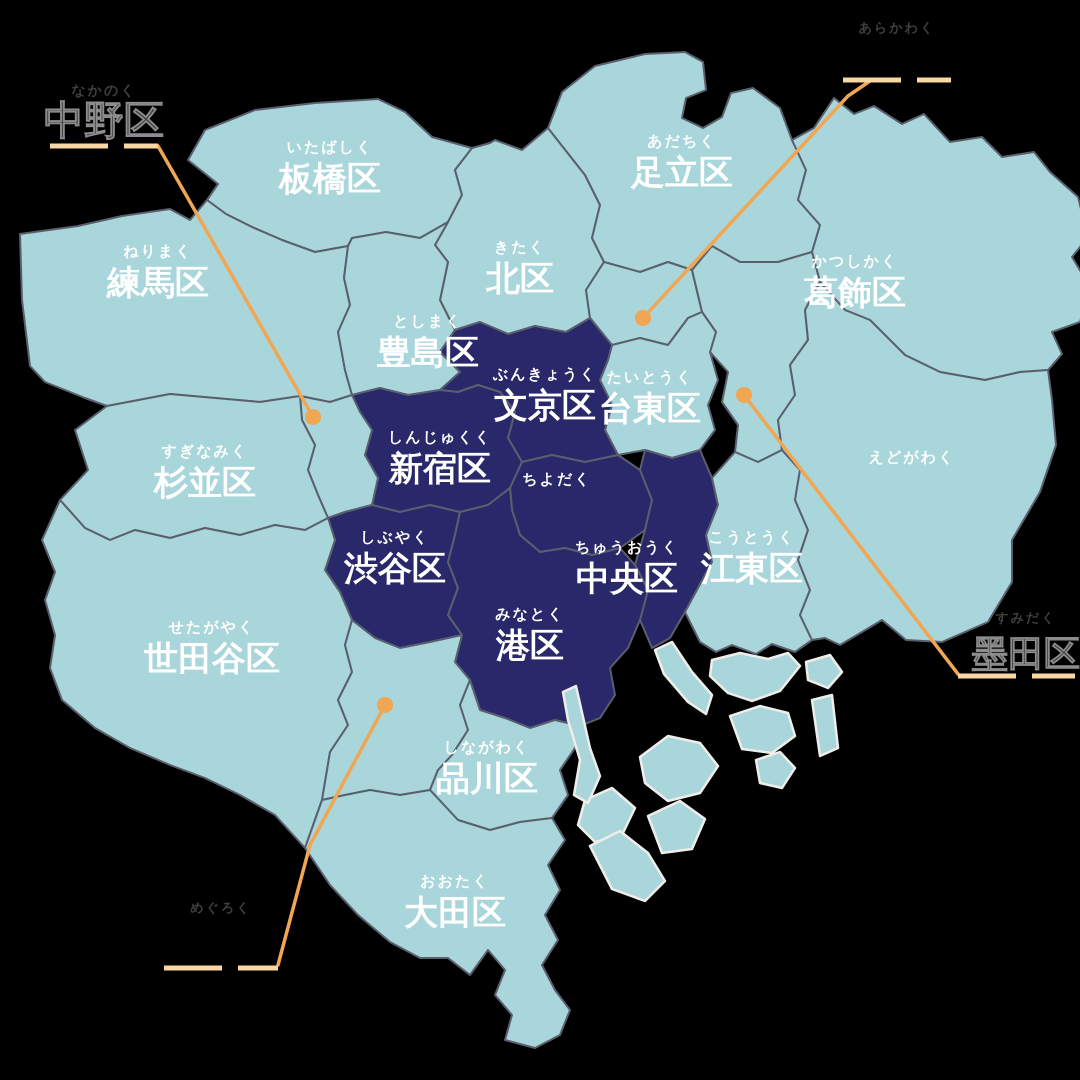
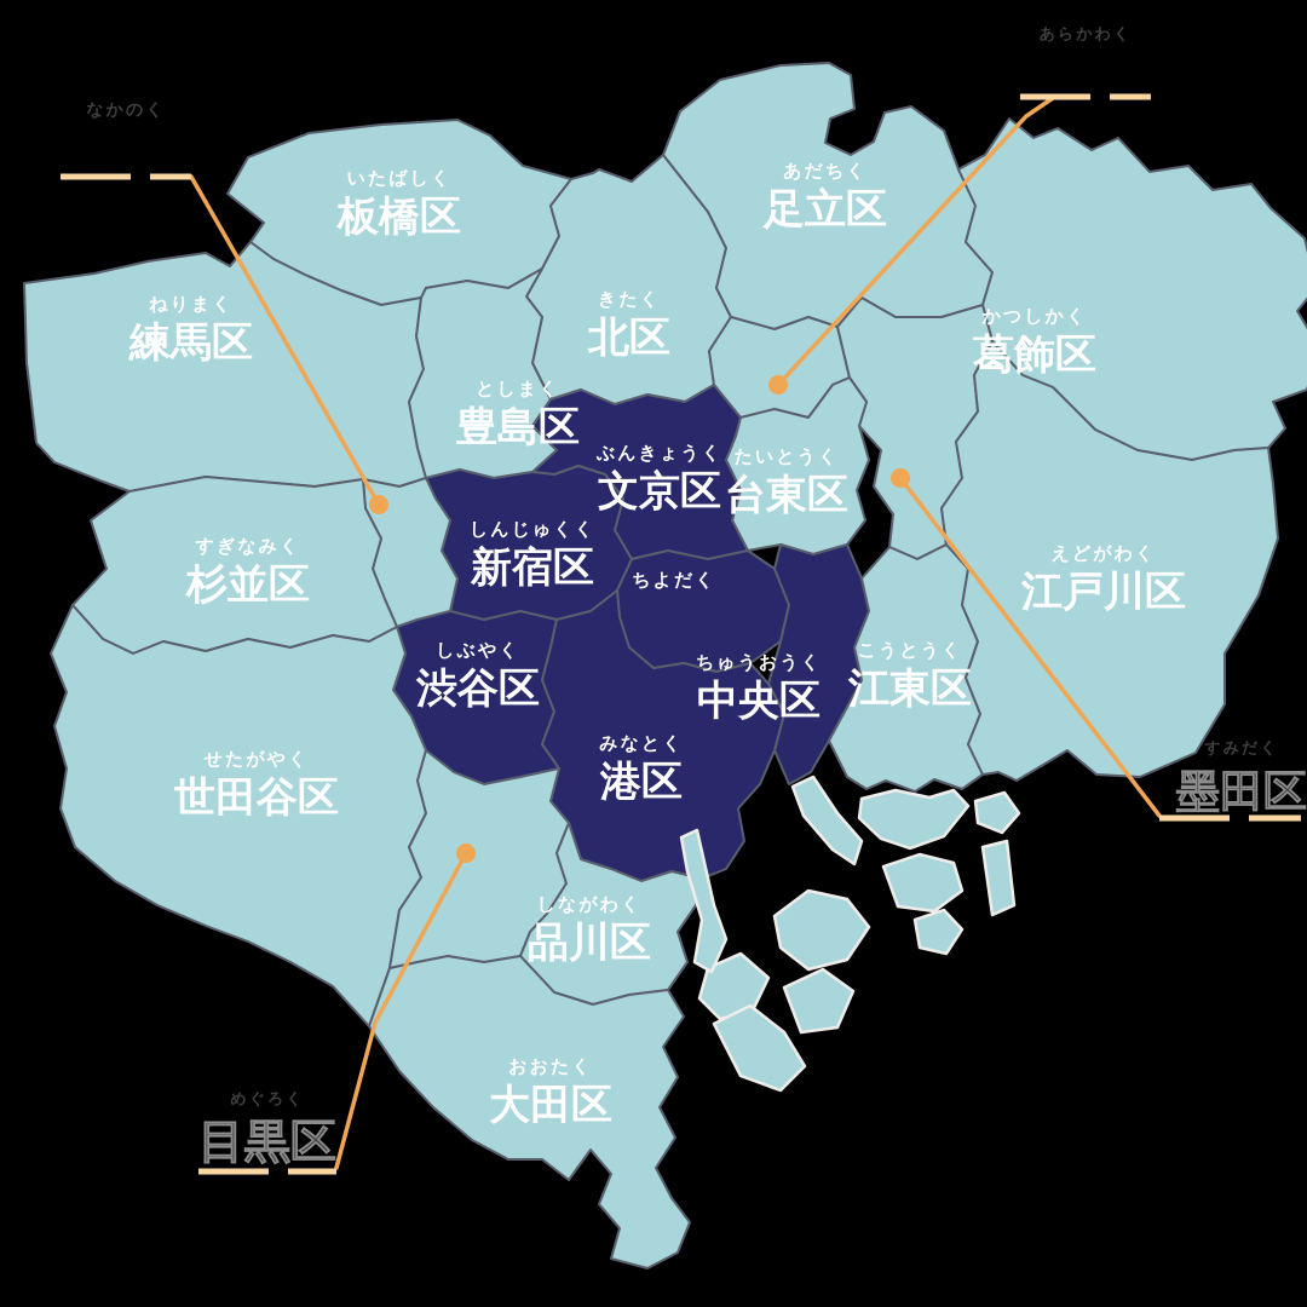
  いたばしく
  板橋区
  ねりまく
  練馬区
  きたく
  北区
  あだちく
  足立区
  かつしかく
  葛飾区
  としまく
  豊島区
  たいとうく
  台東区
  ぶんきょうく
  文京区
  しんじゅくく
  新宿区
  すぎなみく
  杉並区
  ちよだく
  ちゅうおうく
  中央区
  しぶやく
  渋谷区
  みなとく
  港区
  こうとうく
  江東区
  えどがわく
+ 江戸川区
  せたがやく
  世田谷区
  しながわく
  品川区
  おおたく
  大田区
  なかのく
- 中野区
  あらかわく
  すみだく
  墨田区
  めぐろく
+ 目黒区
